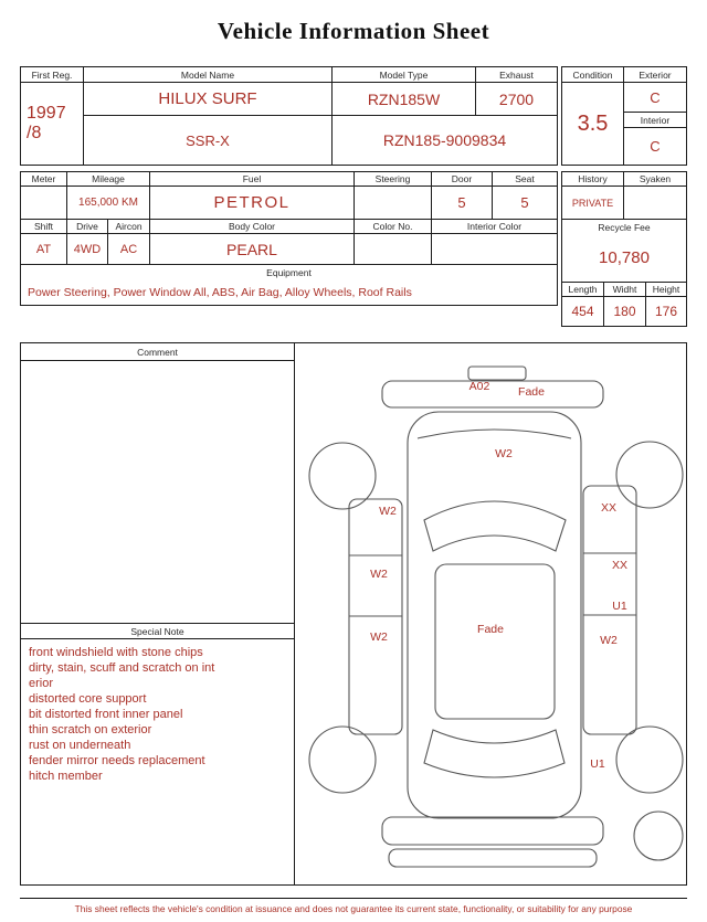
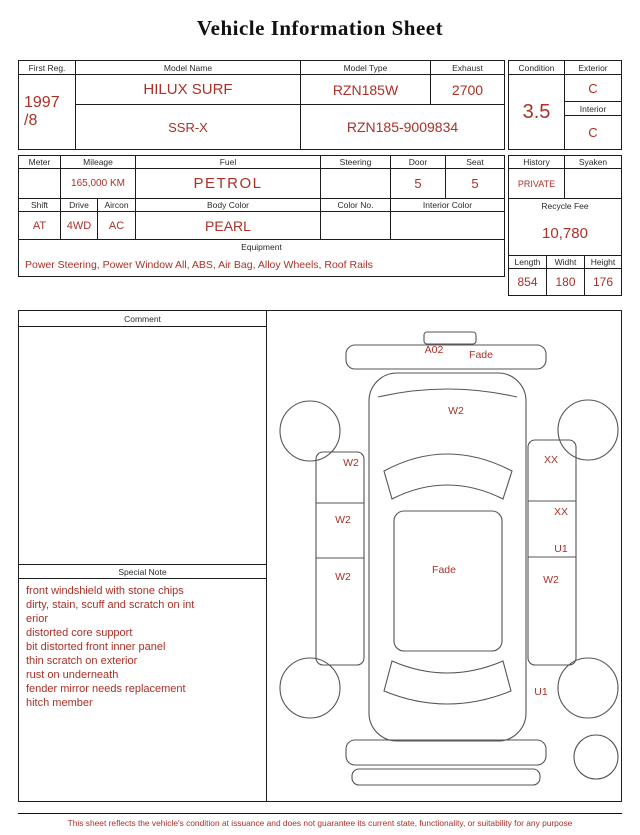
  Vehicle Information Sheet
  First Reg.
  1997
  /8
  Model Name
  Model Type
  Exhaust
  HILUX SURF
  RZN185W
  2700
  SSR-X
  RZN185-9009834
  Condition
  3.5
  Exterior
  C
  Interior
  C
  Meter
  Mileage
  Fuel
  Steering
  Door
  Seat
  165,000 KM
  PETROL
  5
  5
  Shift
  Drive
  Aircon
  Body Color
  Color No.
  Interior Color
  AT
  4WD
  AC
  PEARL
  Equipment
  Power Steering, Power Window All, ABS, Air Bag, Alloy Wheels, Roof Rails
  History
  Syaken
  PRIVATE
  Recycle Fee
  10,780
  Length
  Widht
  Height
- 454
+ 854
  180
  176
  Comment
  Special Note
  front windshield with stone chips
  dirty, stain, scuff and scratch on int
  erior
  distorted core support
  bit distorted front inner panel
  thin scratch on exterior
  rust on underneath
  fender mirror needs replacement
  hitch member
  A02
  Fade
  W2
  W2
  XX
  W2
  XX
  U1
  W2
  Fade
  W2
  U1
  This sheet reflects the vehicle's condition at issuance and does not guarantee its current state, functionality, or suitability for any purpose
